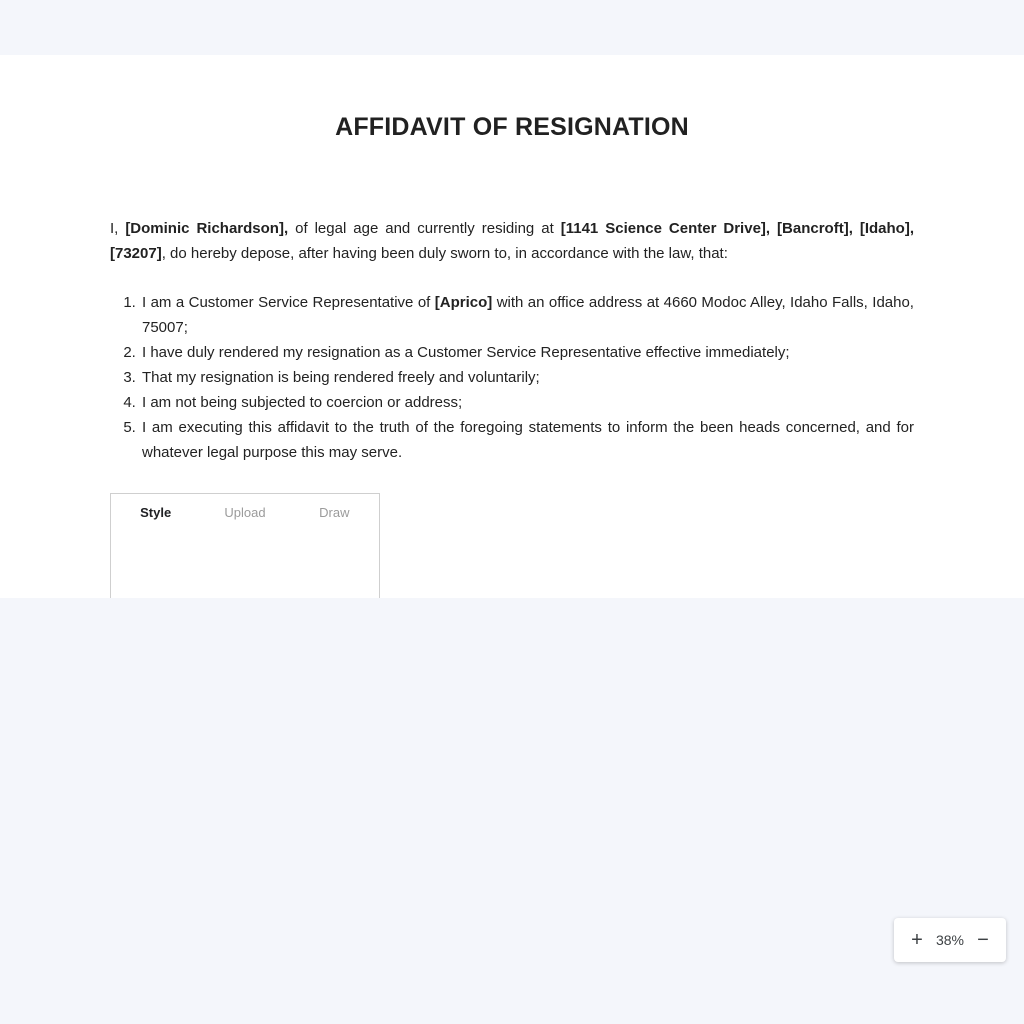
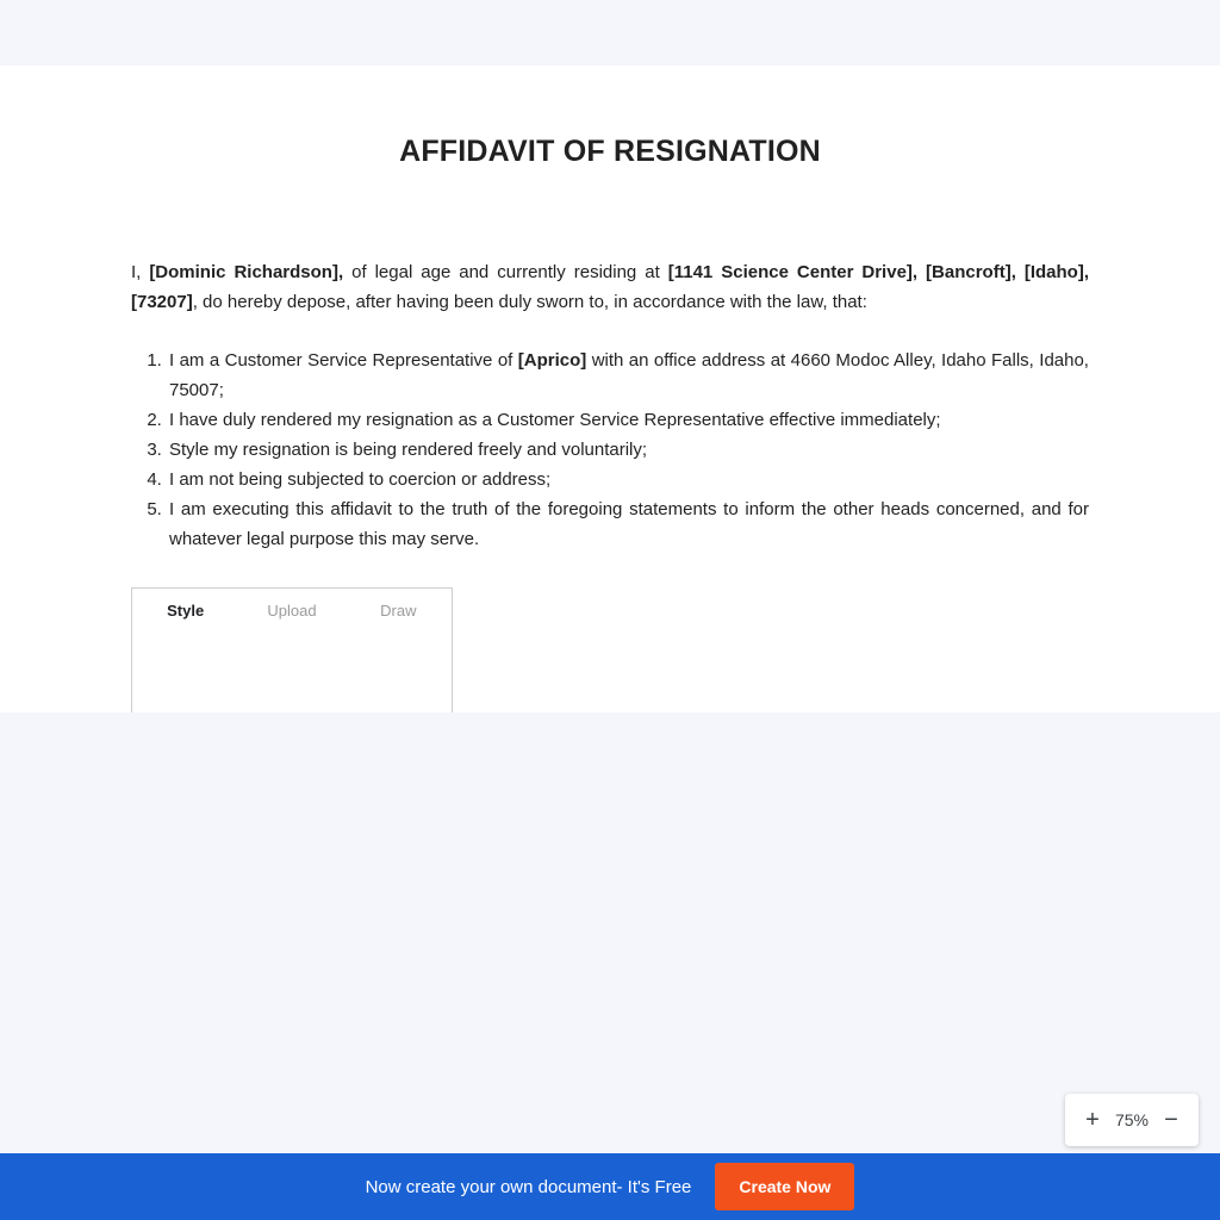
  AFFIDAVIT OF RESIGNATION
  I, [Dominic Richardson], of legal age and currently residing at [1141 Science Center Drive], [Bancroft], [Idaho], [73207], do hereby depose, after having been duly sworn to, in accordance with the law, that:
  I am a Customer Service Representative of [Aprico] with an office address at 4660 Modoc Alley, Idaho Falls, Idaho, 75007;
  I have duly rendered my resignation as a Customer Service Representative effective immediately;
- That my resignation is being rendered freely and voluntarily;
+ Style my resignation is being rendered freely and voluntarily;
  I am not being subjected to coercion or address;
- I am executing this affidavit to the truth of the foregoing statements to inform the been heads concerned, and for whatever legal purpose this may serve.
+ I am executing this affidavit to the truth of the foregoing statements to inform the other heads concerned, and for whatever legal purpose this may serve.
  Style
  Upload
  Draw
  +
- 38%
+ 75%
  −
+ Now create your own document- It's Free
+ Create Now
